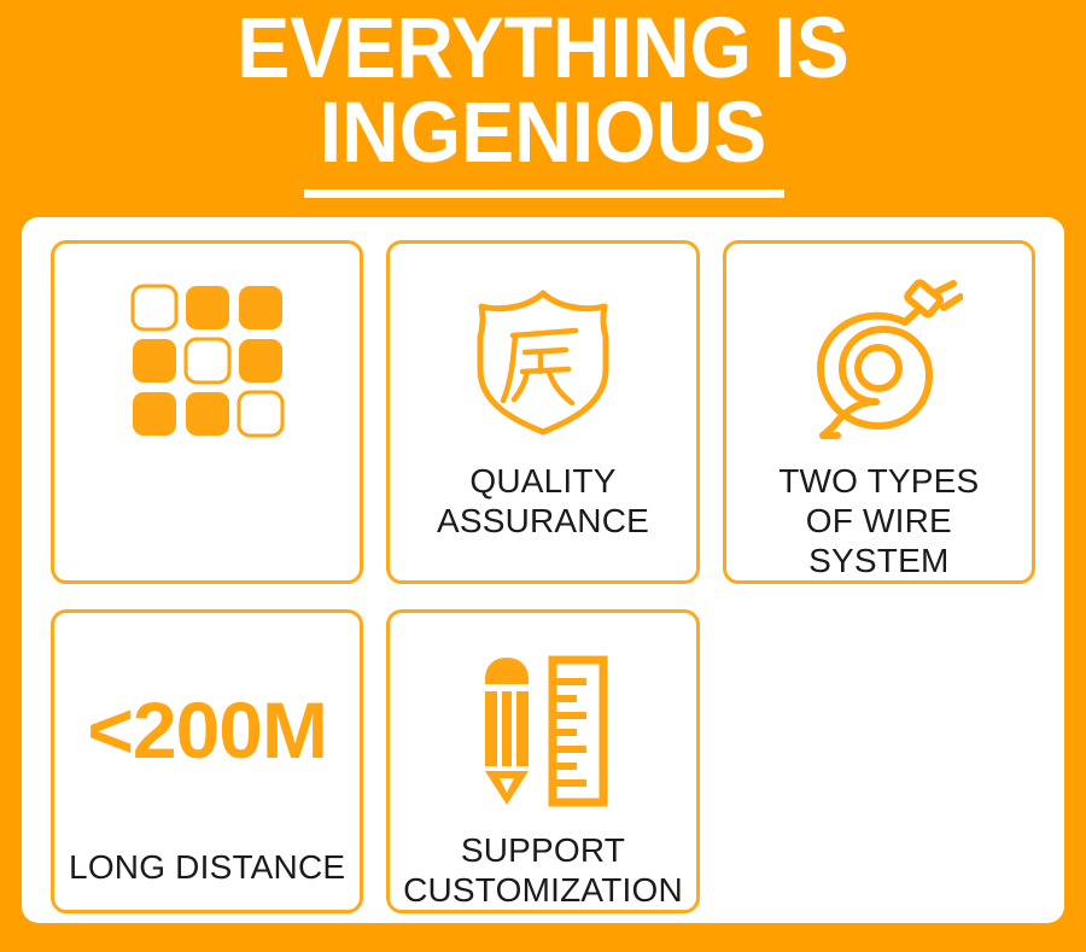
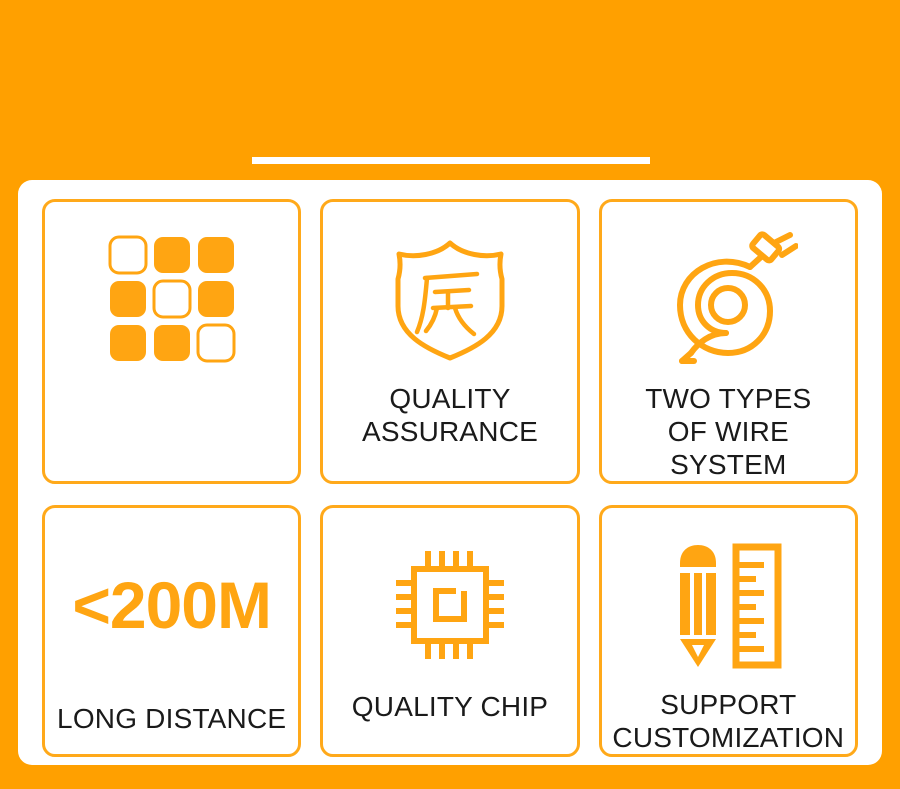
- EVERYTHING IS
- INGENIOUS
  QUALITY
  ASSURANCE
  TWO TYPES
  OF WIRE SYSTEM
  <200M
  LONG DISTANCE
+ QUALITY CHIP
  SUPPORT
  CUSTOMIZATION
